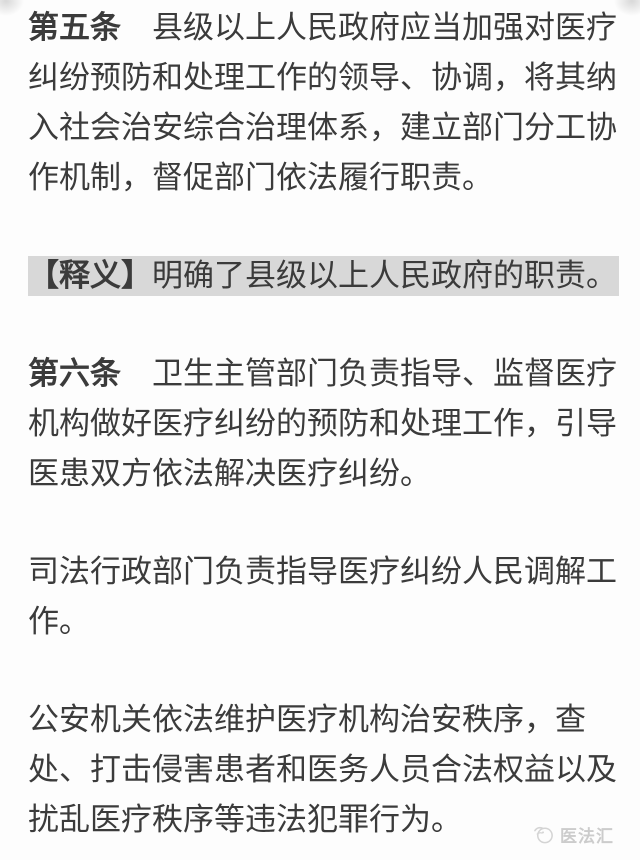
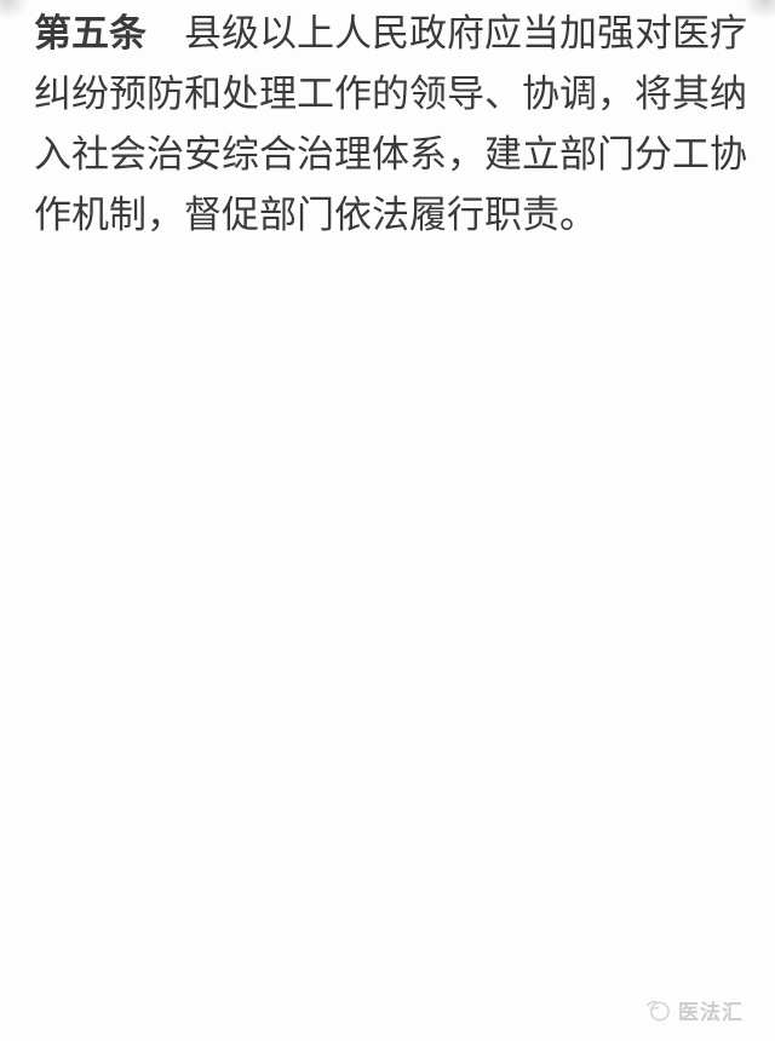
  第五条 县级以上人民政府应当加强对医疗纠纷预防和处理工作的领导、协调，将其纳入社会治安综合治理体系，建立部门分工协作机制，督促部门依法履行职责。
- 【释义】明确了县级以上人民政府的职责。
- 第六条 卫生主管部门负责指导、监督医疗机构做好医疗纠纷的预防和处理工作，引导医患双方依法解决医疗纠纷。
- 司法行政部门负责指导医疗纠纷人民调解工作。
- 公安机关依法维护医疗机构治安秩序，查处、打击侵害患者和医务人员合法权益以及扰乱医疗秩序等违法犯罪行为。
  医法汇
